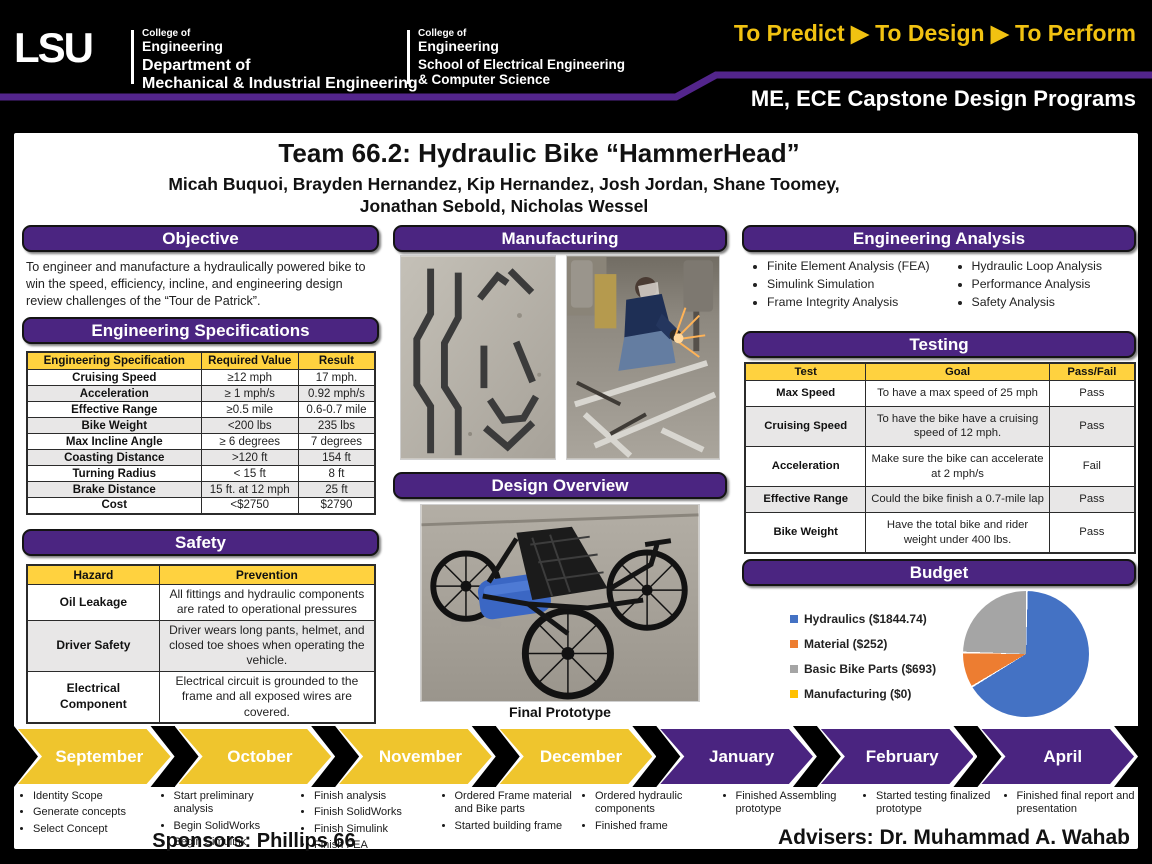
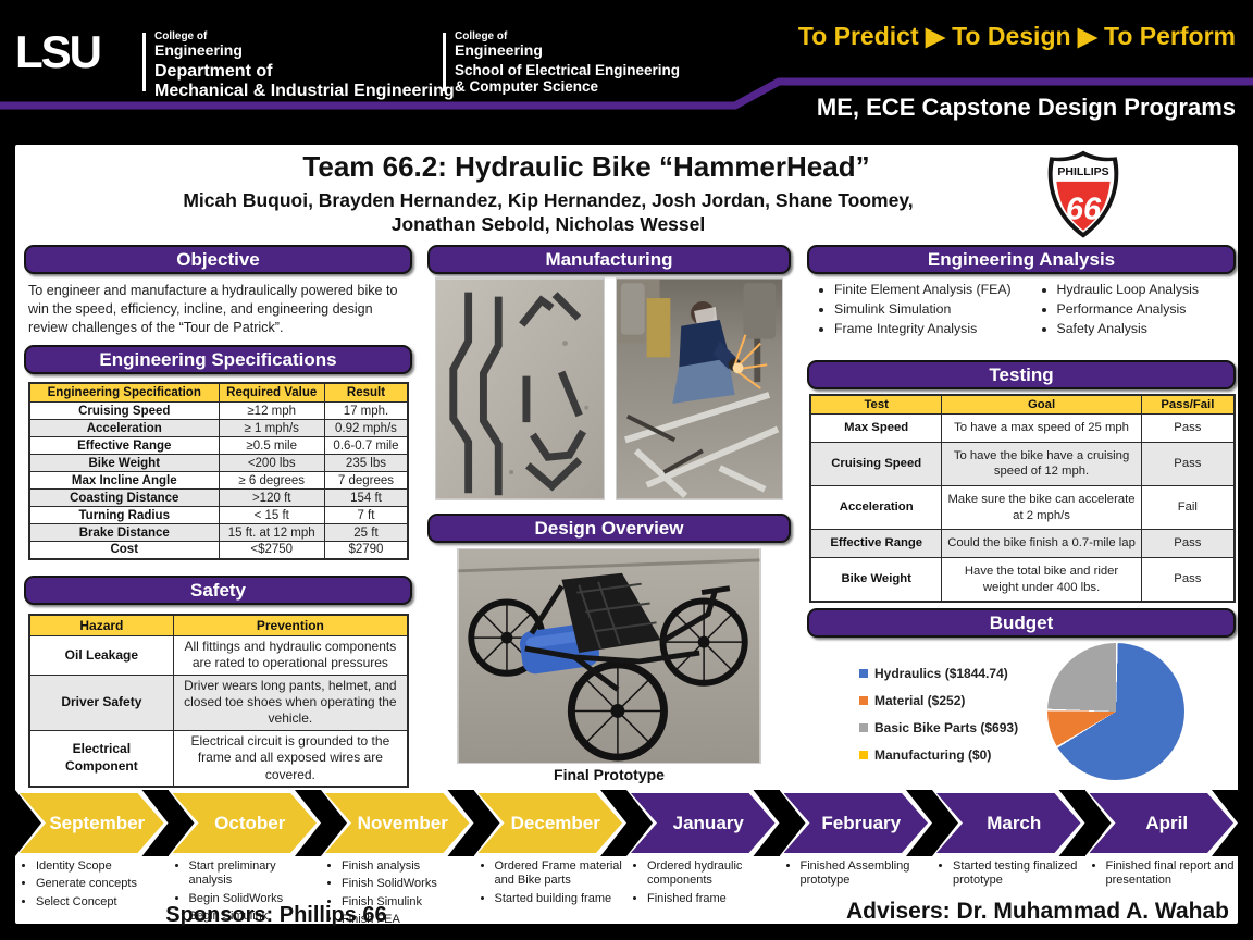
  LSU
  College of
  Engineering
  Department of
  Mechanical & Industrial Engineering
  College of
  Engineering
  School of Electrical Engineering
  & Computer Science
  To Predict ▶ To Design ▶ To Perform
  ME, ECE Capstone Design Programs
  Team 66.2: Hydraulic Bike “HammerHead”
  Micah Buquoi, Brayden Hernandez, Kip Hernandez, Josh Jordan, Shane Toomey,
  Jonathan Sebold, Nicholas Wessel
+ PHILLIPS
+ 66
  Objective
  To engineer and manufacture a hydraulically powered bike to win the speed, efficiency, incline, and engineering design review challenges of the “Tour de Patrick”.
  Engineering Specifications
  Engineering Specification	Required Value	Result
  Cruising Speed	≥12 mph	17 mph.
  Acceleration	≥ 1 mph/s	0.92 mph/s
  Effective Range	≥0.5 mile	0.6-0.7 mile
  Bike Weight	<200 lbs	235 lbs
  Max Incline Angle	≥ 6 degrees	7 degrees
  Coasting Distance	>120 ft	154 ft
- Turning Radius	< 15 ft	8 ft
+ Turning Radius	< 15 ft	7 ft
  Brake Distance	15 ft. at 12 mph	25 ft
  Cost	<$2750	$2790
  Safety
  Hazard	Prevention
  Oil Leakage	All fittings and hydraulic components are rated to operational pressures
  Driver Safety	Driver wears long pants, helmet, and closed toe shoes when operating the vehicle.
  Electrical Component	Electrical circuit is grounded to the frame and all exposed wires are covered.
  Manufacturing
  Design Overview
  Final Prototype
  Engineering Analysis
  Finite Element Analysis (FEA)
  Simulink Simulation
  Frame Integrity Analysis
  Hydraulic Loop Analysis
  Performance Analysis
  Safety Analysis
  Testing
  Test	Goal	Pass/Fail
  Max Speed	To have a max speed of 25 mph	Pass
  Cruising Speed	To have the bike have a cruising speed of 12 mph.	Pass
  Acceleration	Make sure the bike can accelerate at 2 mph/s	Fail
  Effective Range	Could the bike finish a 0.7-mile lap	Pass
  Bike Weight	Have the total bike and rider weight under 400 lbs.	Pass
  Budget
  Hydraulics ($1844.74)
  Material ($252)
  Basic Bike Parts ($693)
  Manufacturing ($0)
  September
  October
  November
  December
  January
  February
+ March
  April
  Identity Scope
  Generate concepts
  Select Concept
  Start preliminary analysis
  Begin SolidWorks
  Begin Simulink
  Finish analysis
  Finish SolidWorks
  Finish Simulink
  Finish FEA
  Ordered Frame material and Bike parts
  Started building frame
  Ordered hydraulic components
  Finished frame
  Finished Assembling prototype
  Started testing finalized prototype
  Finished final report and presentation
  Sponsors: Phillips 66
  Advisers: Dr. Muhammad A. Wahab
